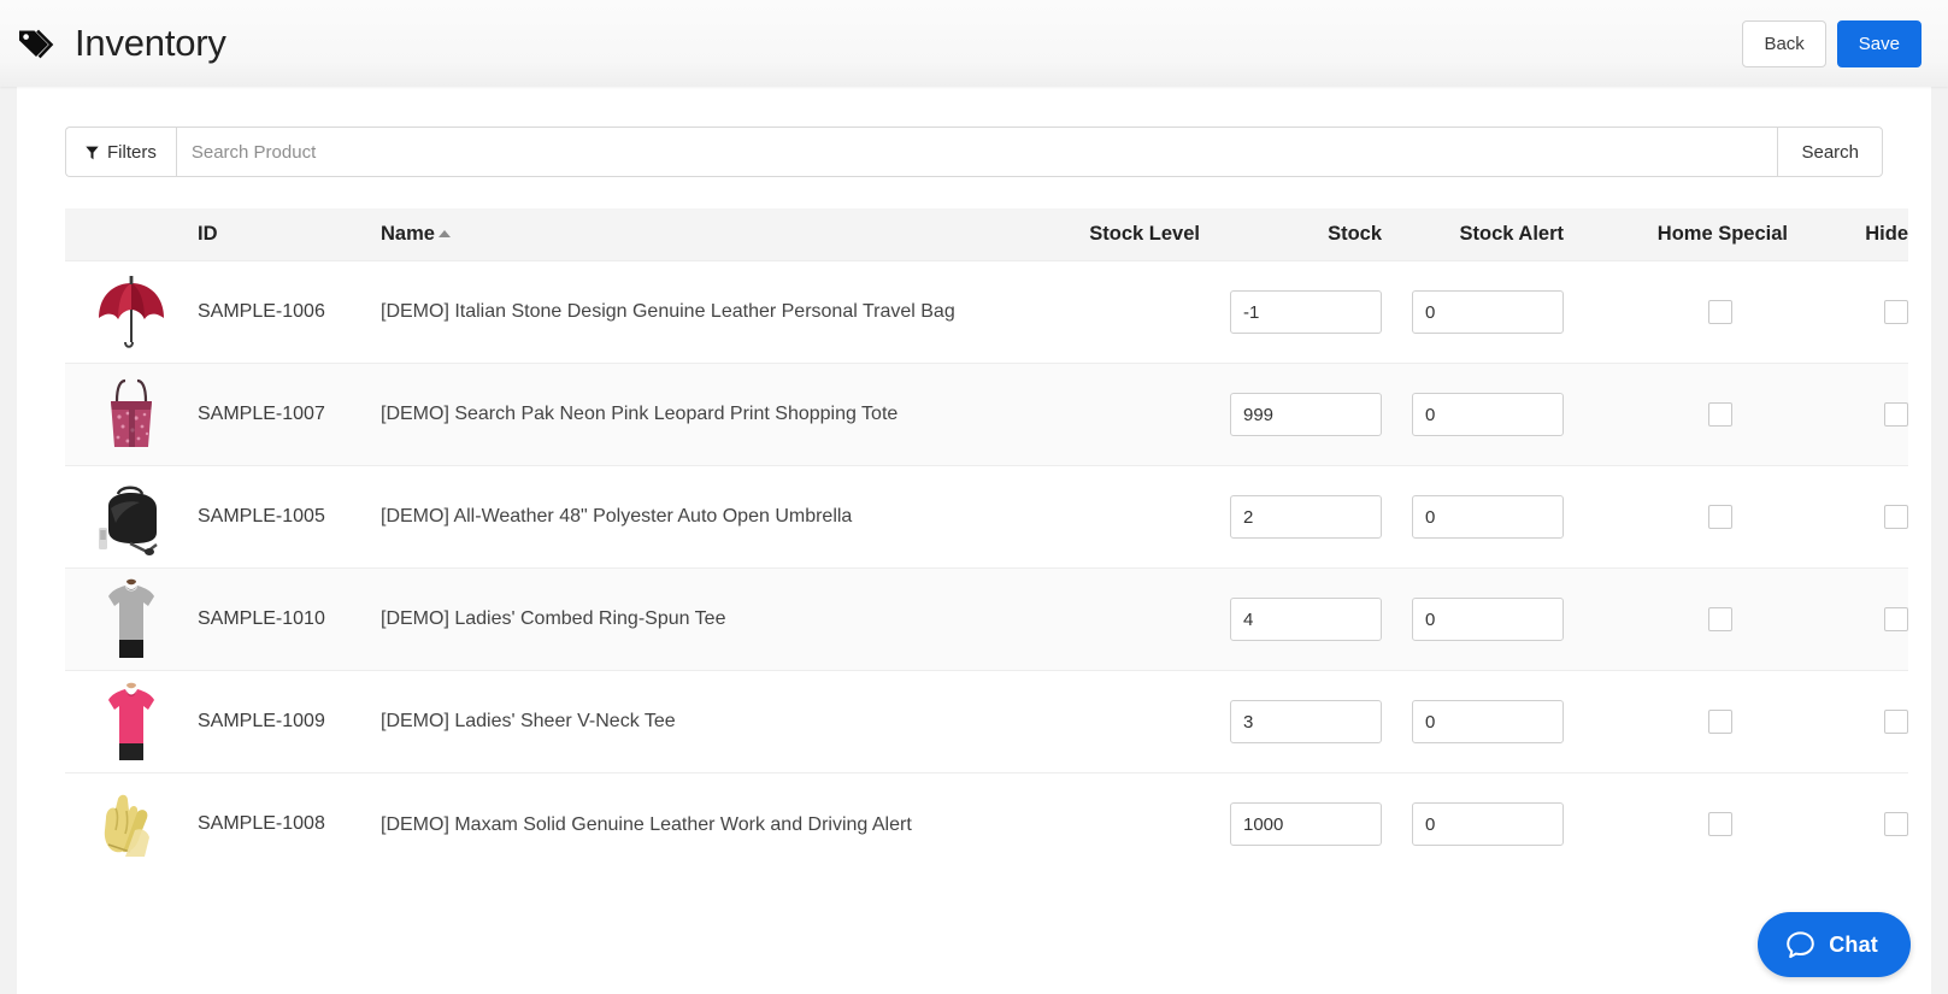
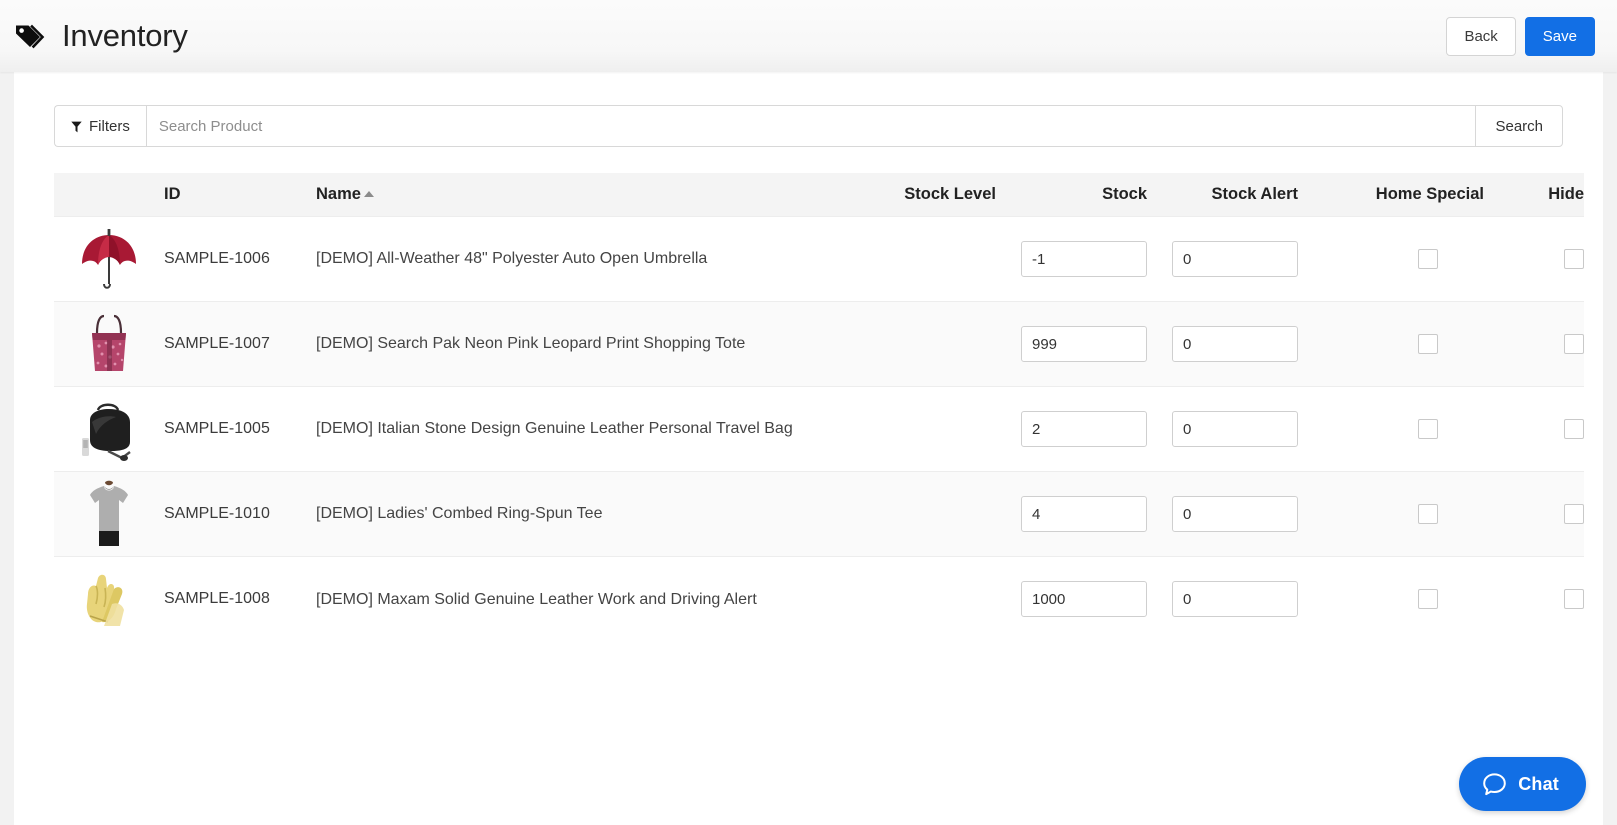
  Inventory
  Back
  Save
  Filters
  Search Product
  Search
  	ID	Name	Stock Level	Stock	Stock Alert	Home Special	Hide
- 	SAMPLE-1006	[DEMO] Italian Stone Design Genuine Leather Personal Travel Bag		-1	0
+ 	SAMPLE-1006	[DEMO] All-Weather 48" Polyester Auto Open Umbrella		-1	0
  	SAMPLE-1007	[DEMO] Search Pak Neon Pink Leopard Print Shopping Tote		999	0
- 	SAMPLE-1005	[DEMO] All-Weather 48" Polyester Auto Open Umbrella		2	0
+ 	SAMPLE-1005	[DEMO] Italian Stone Design Genuine Leather Personal Travel Bag		2	0
  	SAMPLE-1010	[DEMO] Ladies' Combed Ring-Spun Tee		4	0
- 	SAMPLE-1009	[DEMO] Ladies' Sheer V-Neck Tee		3	0
  	SAMPLE-1008	[DEMO] Maxam Solid Genuine Leather Work and Driving Alert		1000	0
  Chat
